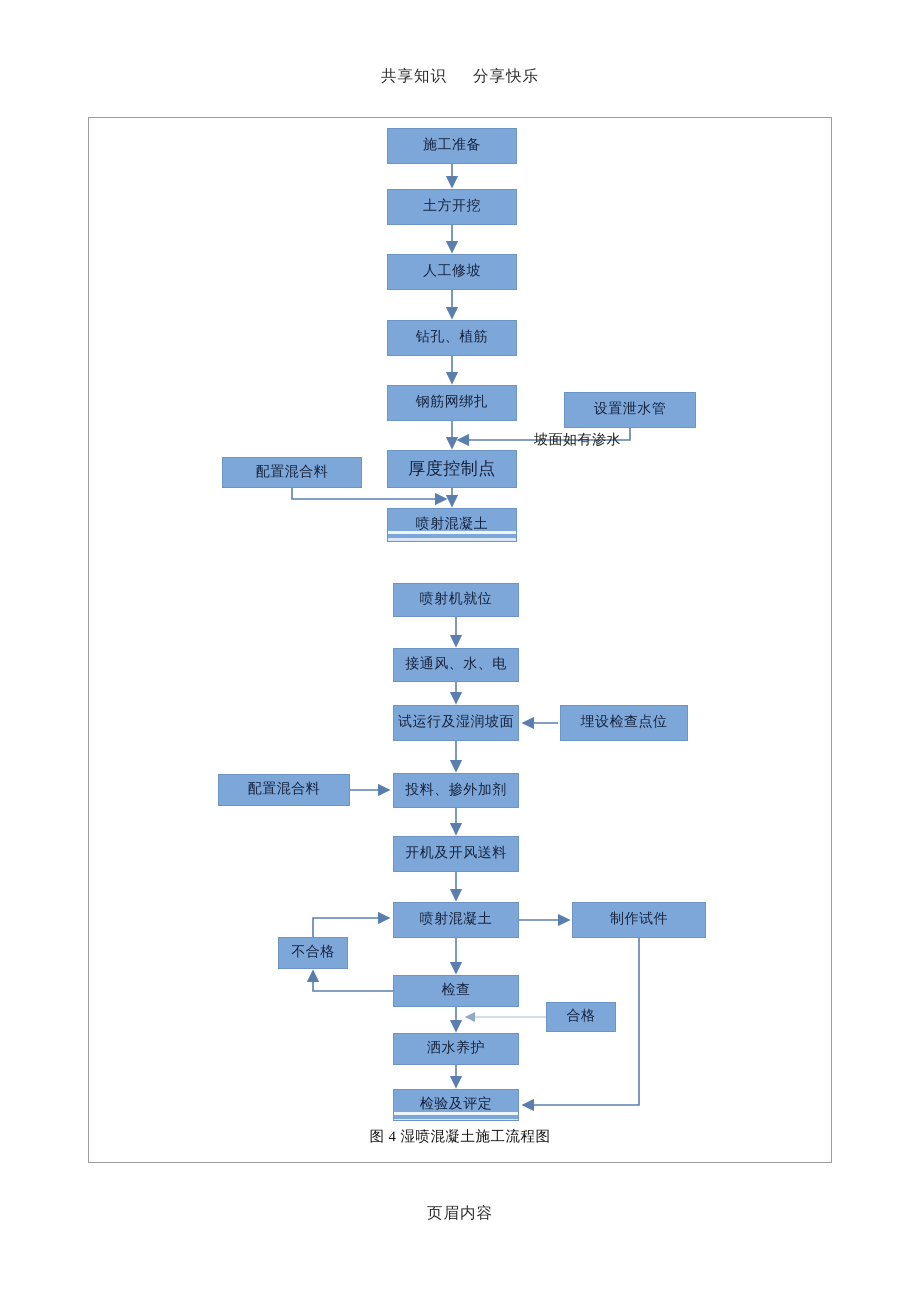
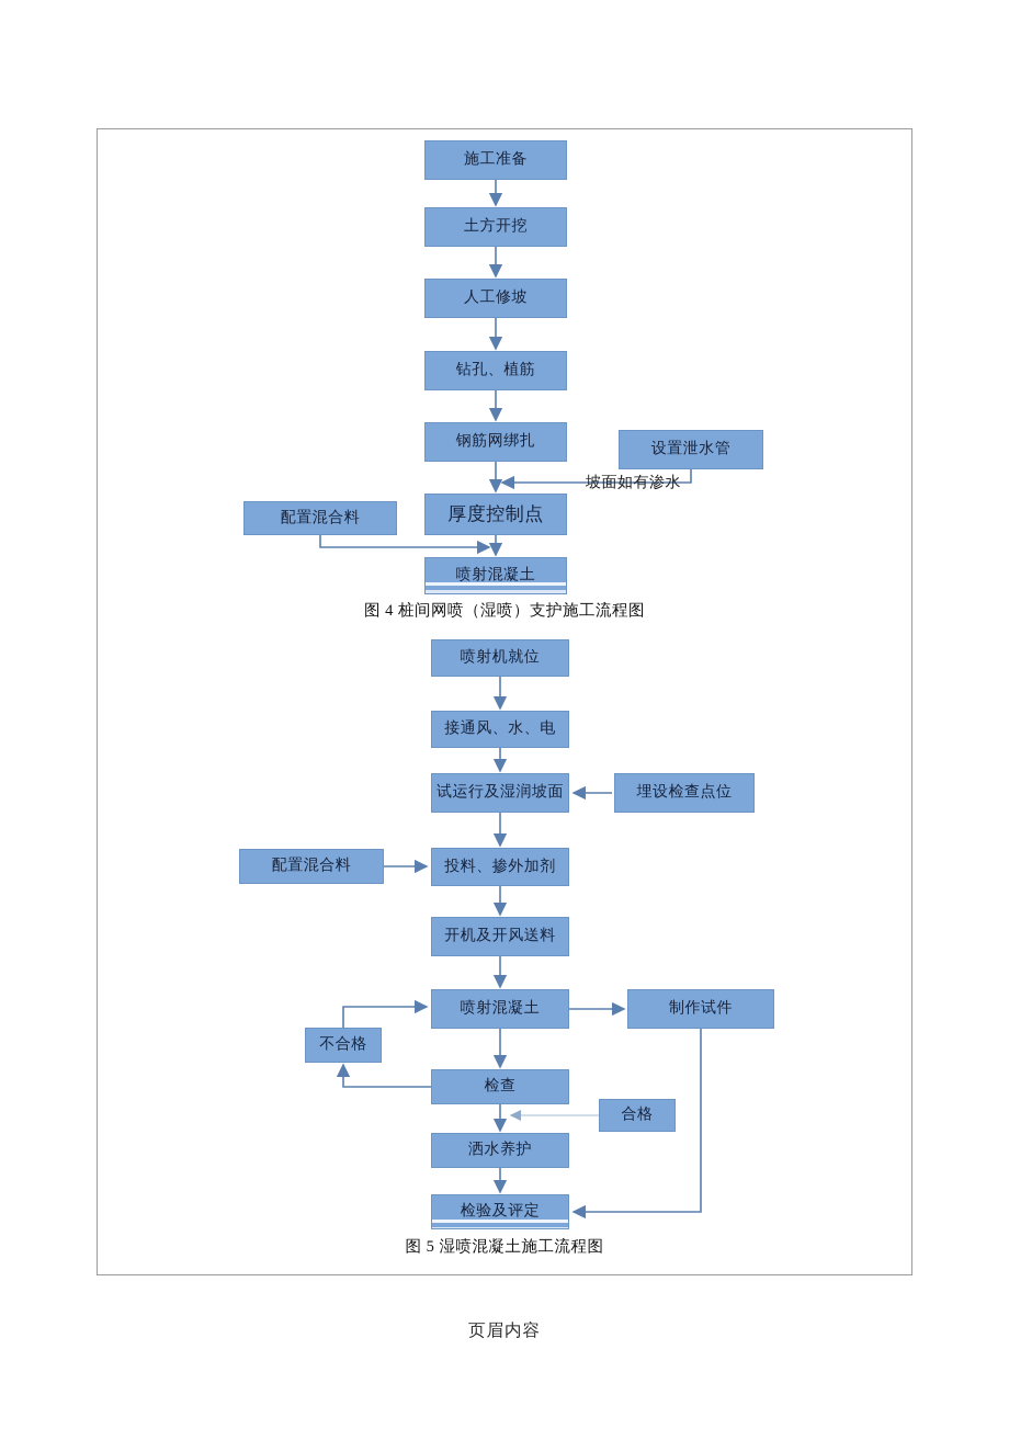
- 共享知识 分享快乐
  施工准备
  土方开挖
  人工修坡
  钻孔、植筋
  钢筋网绑扎
  设置泄水管
  厚度控制点
  配置混合料
  喷射混凝土
  坡面如有渗水
+ 图 4 桩间网喷（湿喷）支护施工流程图
  喷射机就位
  接通风、水、电
  试运行及湿润坡面
  埋设检查点位
  投料、掺外加剂
  配置混合料
  开机及开风送料
  喷射混凝土
  制作试件
  不合格
  检查
  合格
  洒水养护
  检验及评定
- 图 4 湿喷混凝土施工流程图
+ 图 5 湿喷混凝土施工流程图
  页眉内容
